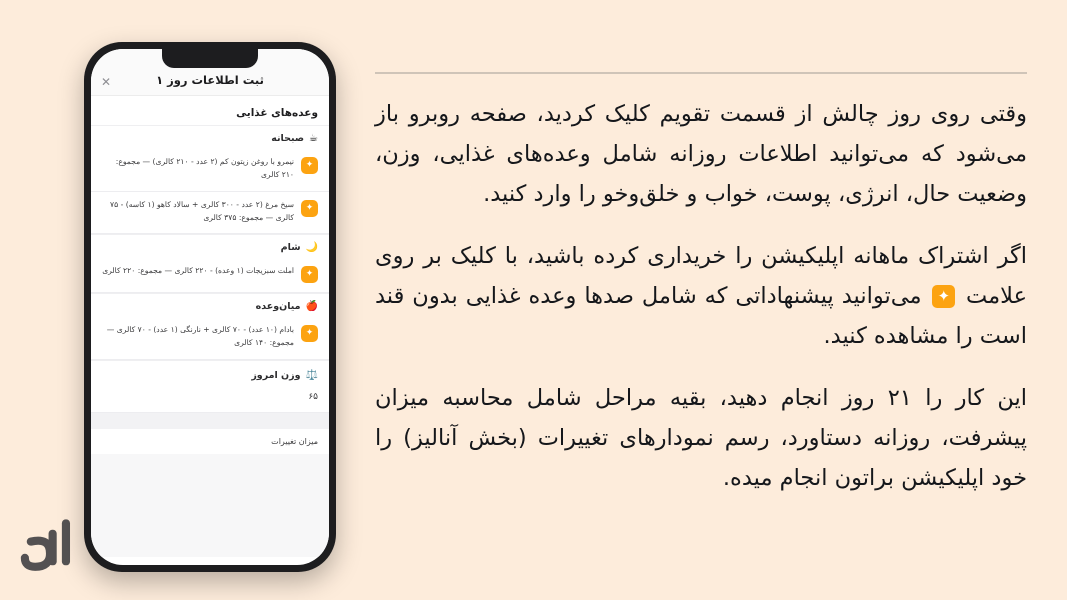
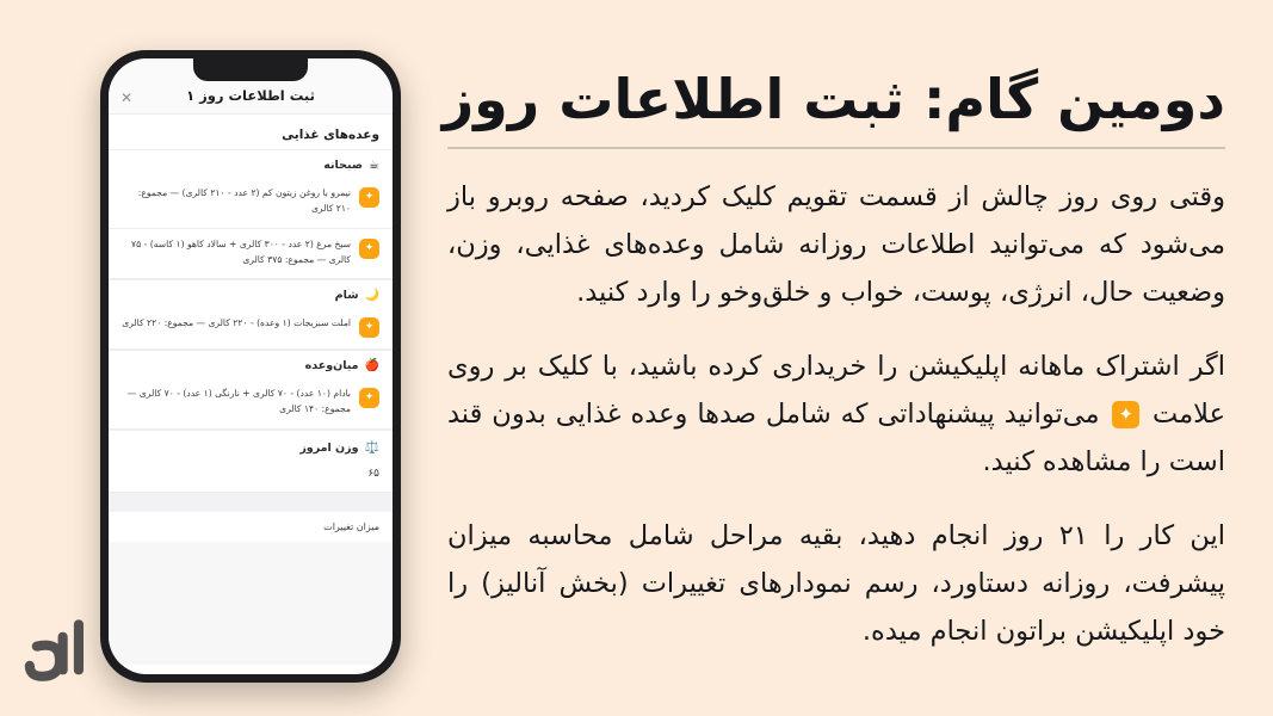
  ثبت اطلاعات روز ۱
  ✕
  وعده‌های غذایی
  ☕
  صبحانه
  ✦
  نیمرو با روغن زیتون کم (۲ عدد - ۲۱۰ کالری) — مجموع: ۲۱۰ کالری
  ✦
  سیخ مرغ (۲ عدد - ۳۰۰ کالری + سالاد کاهو (۱ کاسه) - ۷۵ کالری — مجموع: ۳۷۵ کالری
  🌙
  شام
  ✦
  املت سبزیجات (۱ وعده) - ۲۲۰ کالری — مجموع: ۲۲۰ کالری
  🍎
  میان‌وعده
  ✦
  بادام (۱۰ عدد) - ۷۰ کالری + نارنگی (۱ عدد) - ۷۰ کالری — مجموع: ۱۴۰ کالری
  ⚖️
  وزن امروز
  ۶۵
  میزان تغییرات
+ دومین گام: ثبت اطلاعات روز
  وقتی روی روز چالش از قسمت تقویم کلیک کردید، صفحه روبرو باز می‌شود که می‌توانید اطلاعات روزانه شامل وعده‌های غذایی، وزن، وضعیت حال، انرژی، پوست، خواب و خلق‌وخو را وارد کنید.
  اگر اشتراک ماهانه اپلیکیشن را خریداری کرده باشید، با کلیک بر روی علامت ✦ می‌توانید پیشنهاداتی که شامل صدها وعده غذایی بدون قند است را مشاهده کنید.
  این کار را ۲۱ روز انجام دهید، بقیه مراحل شامل محاسبه میزان پیشرفت، روزانه دستاورد، رسم نمودارهای تغییرات (بخش آنالیز) را خود اپلیکیشن براتون انجام میده.
